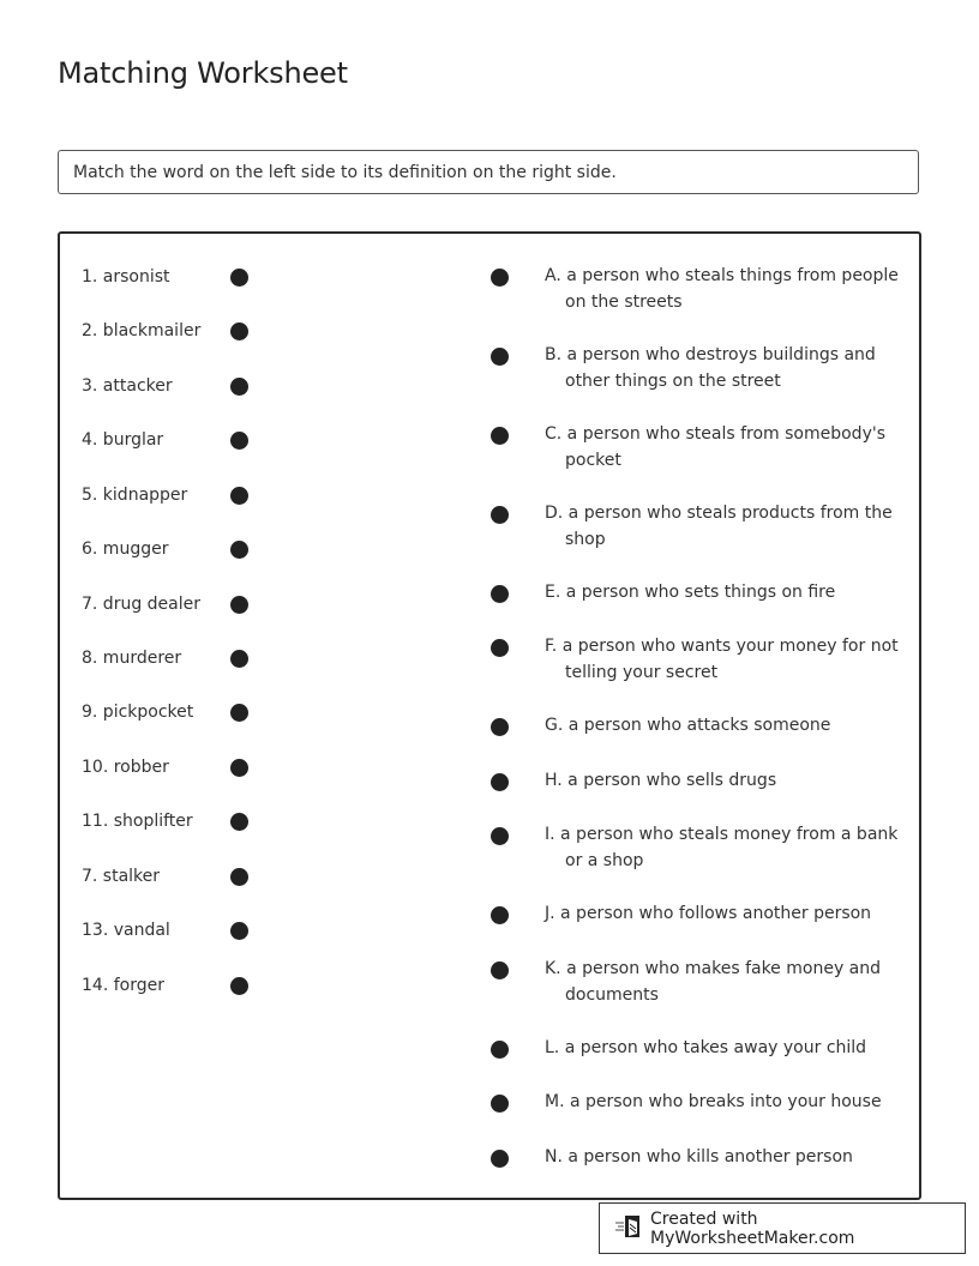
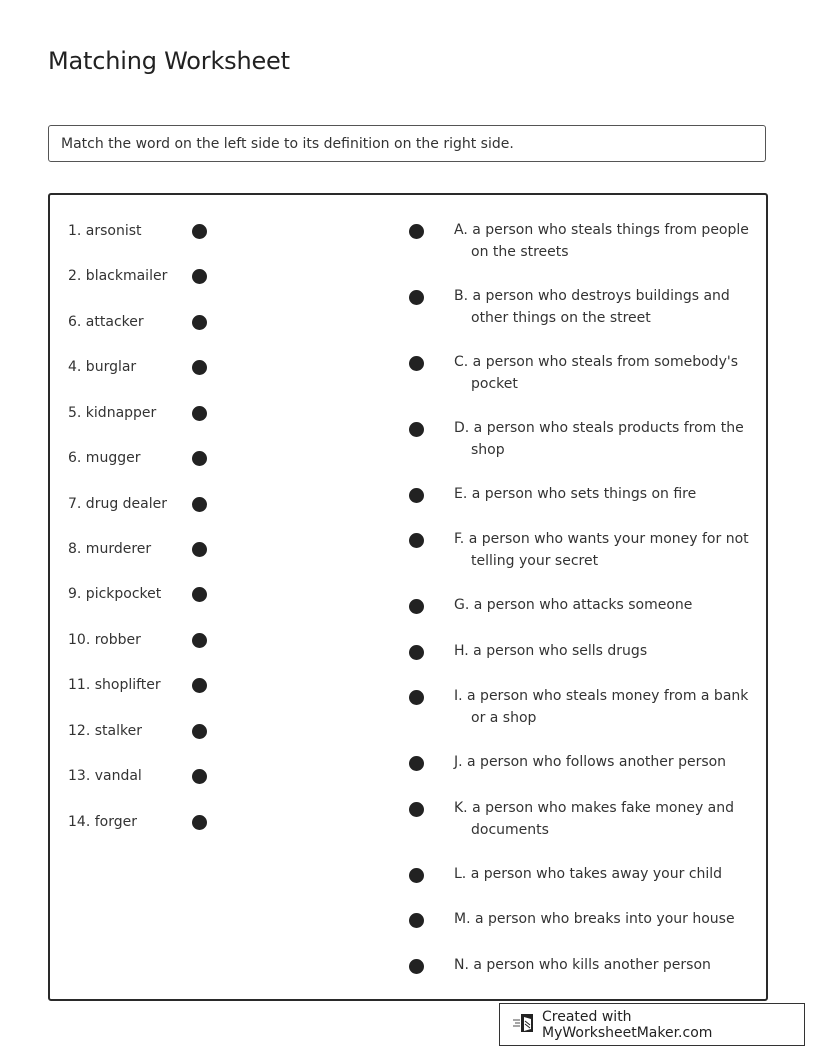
  Matching Worksheet
  Match the word on the left side to its definition on the right side.
  1. arsonist
  2. blackmailer
- 3. attacker
+ 6. attacker
  4. burglar
  5. kidnapper
  6. mugger
  7. drug dealer
  8. murderer
  9. pickpocket
  10. robber
  11. shoplifter
- 7. stalker
+ 12. stalker
  13. vandal
  14. forger
  A. a person who steals things from people on the streets
  B. a person who destroys buildings and other things on the street
  C. a person who steals from somebody's pocket
  D. a person who steals products from the shop
  E. a person who sets things on fire
  F. a person who wants your money for not telling your secret
  G. a person who attacks someone
  H. a person who sells drugs
  I. a person who steals money from a bank or a shop
  J. a person who follows another person
  K. a person who makes fake money and documents
  L. a person who takes away your child
  M. a person who breaks into your house
  N. a person who kills another person
  Created with MyWorksheetMaker.com
